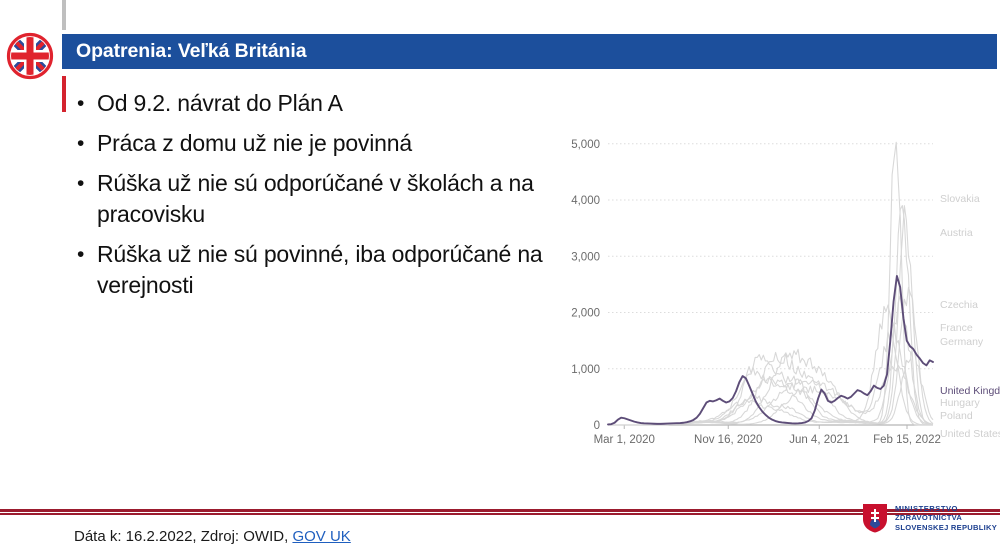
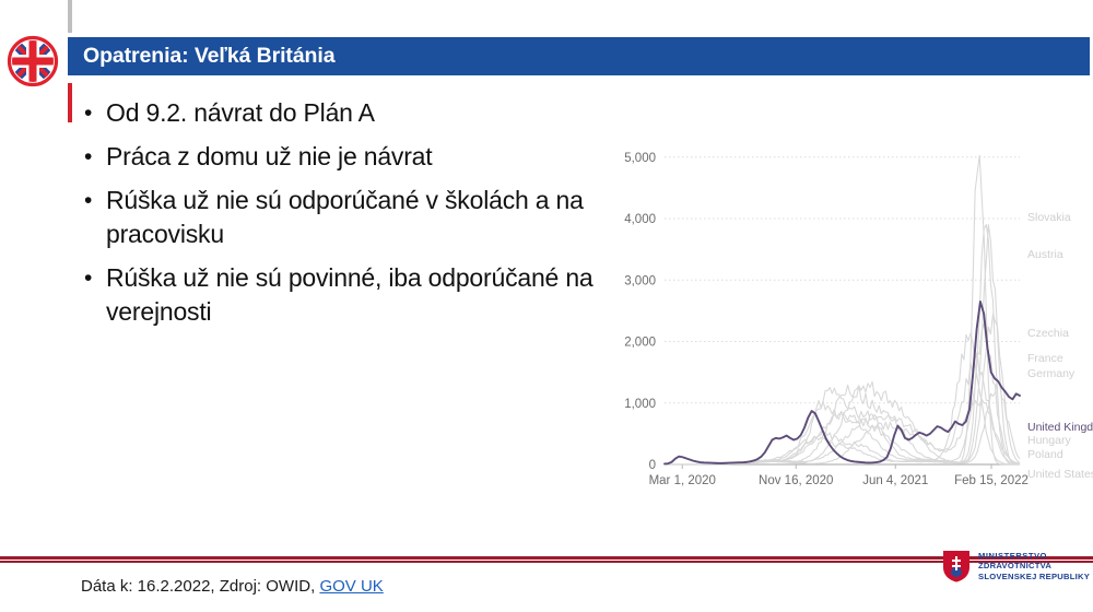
  Opatrenia: Veľká Británia
  •
  Od 9.2. návrat do Plán A
  •
- Práca z domu už nie je povinná
+ Práca z domu už nie je návrat
  •
  Rúška už nie sú odporúčané v školách a na pracovisku
  •
  Rúška už nie sú povinné, iba odporúčané na verejnosti
  0
  1,000
  2,000
  3,000
  4,000
  5,000
  Mar 1, 2020
  Nov 16, 2020
  Jun 4, 2021
  Feb 15, 2022
  United Kingd
  Slovakia
  Austria
  Czechia
  France
  Germany
  Hungary
  Poland
  United State
  Dáta k: 16.2.2022, Zdroj: OWID, GOV UK
  MINISTERSTVO
  ZDRAVOTNÍCTVA
  SLOVENSKEJ REPUBLIKY
